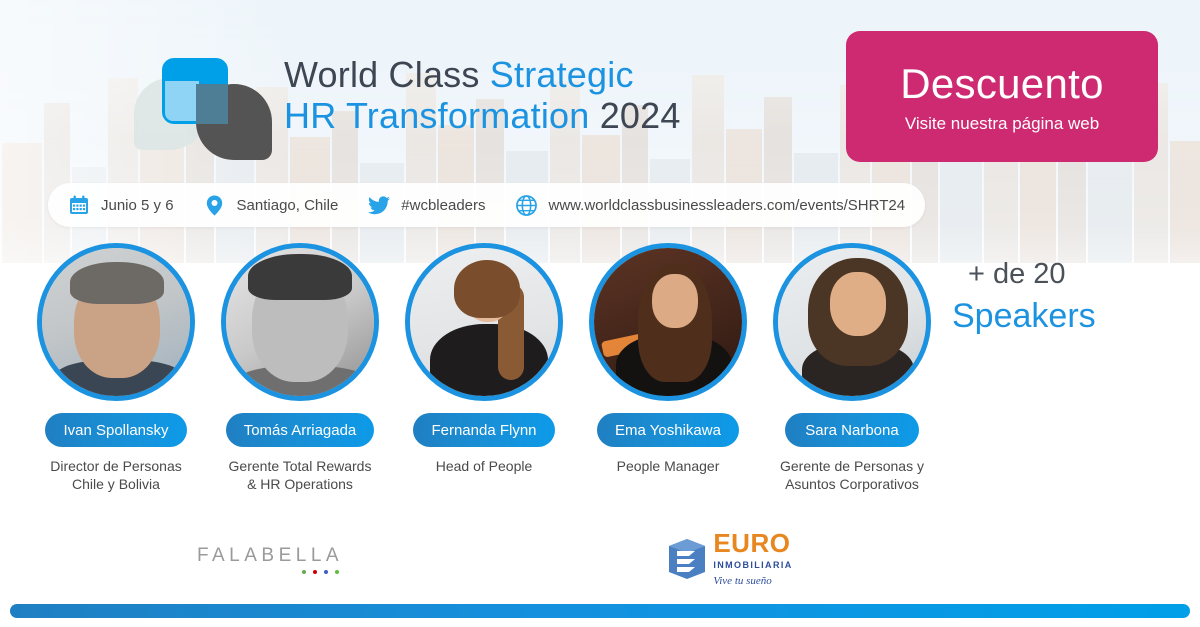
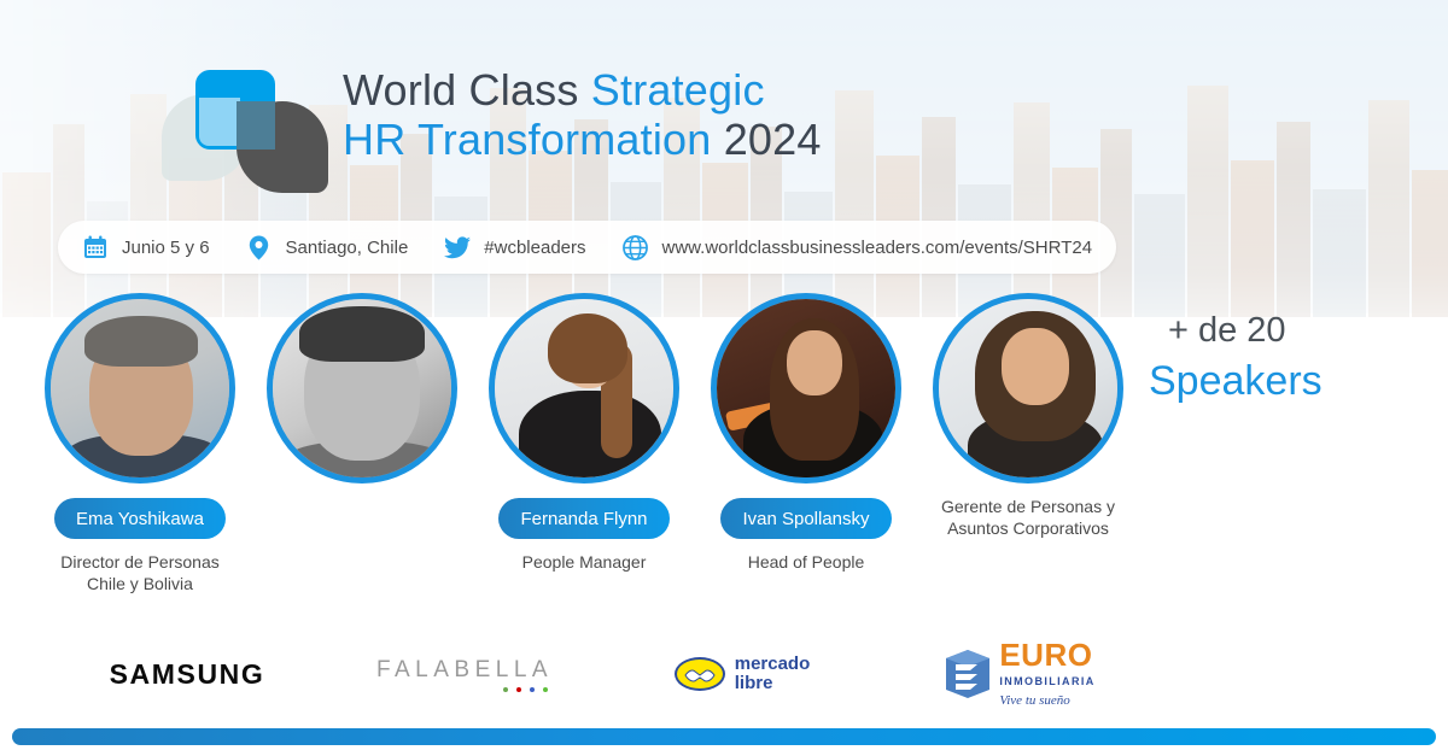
  World Class Strategic
  HR Transformation 2024
- Descuento
- Visite nuestra página web
  Junio 5 y 6
  Santiago, Chile
  #wcbleaders
  www.worldclassbusinessleaders.com/events/SHRT24
- Ivan Spollansky
+ Ema Yoshikawa
  Director de Personas
  Chile y Bolivia
- Tomás Arriagada
- Gerente Total Rewards
- & HR Operations
  Fernanda Flynn
- Head of People
+ People Manager
- Ema Yoshikawa
+ Ivan Spollansky
- People Manager
+ Head of People
- Sara Narbona
  Gerente de Personas y
  Asuntos Corporativos
  + de 20
  Speakers
+ SAMSUNG
  FALABELLA
+ mercado
+ libre
  EURO
  INMOBILIARIA
  Vive tu sueño
